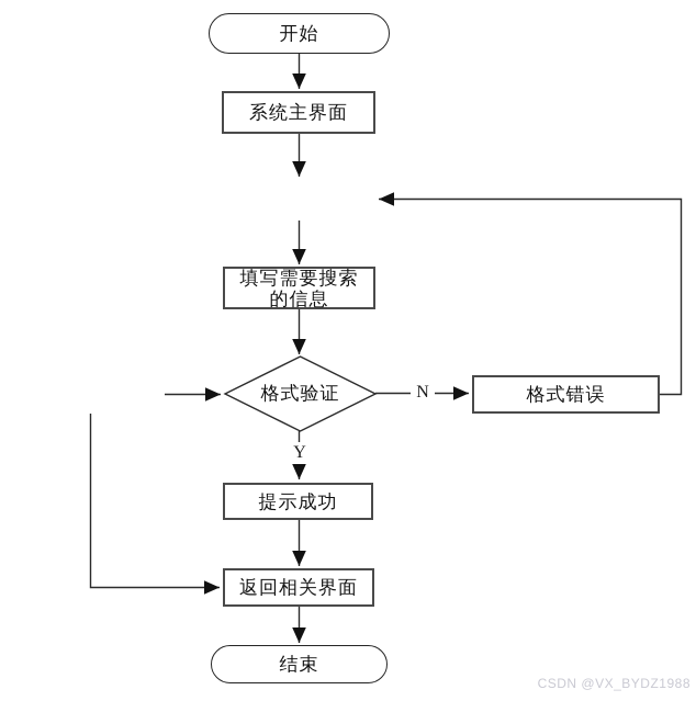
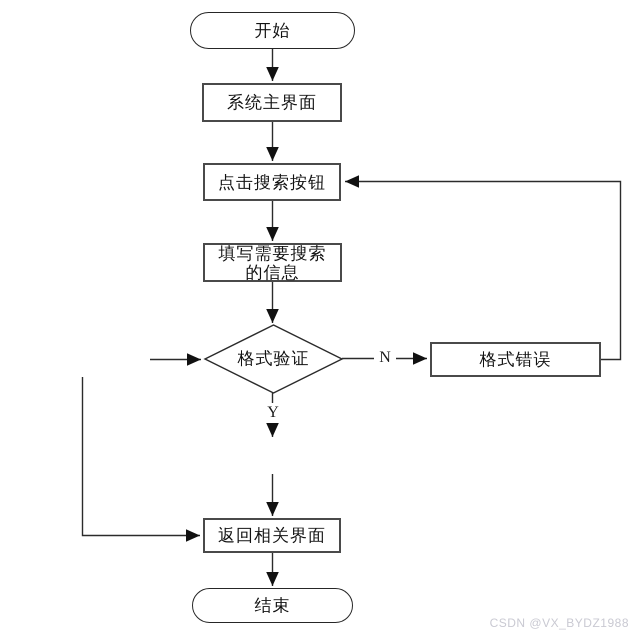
  开始
  系统主界面
+ 点击搜索按钮
  填写需要搜索
  的信息
  格式验证
  格式错误
- 提示成功
  返回相关界面
  结束
  N
  Y
  CSDN @VX_BYDZ1988
